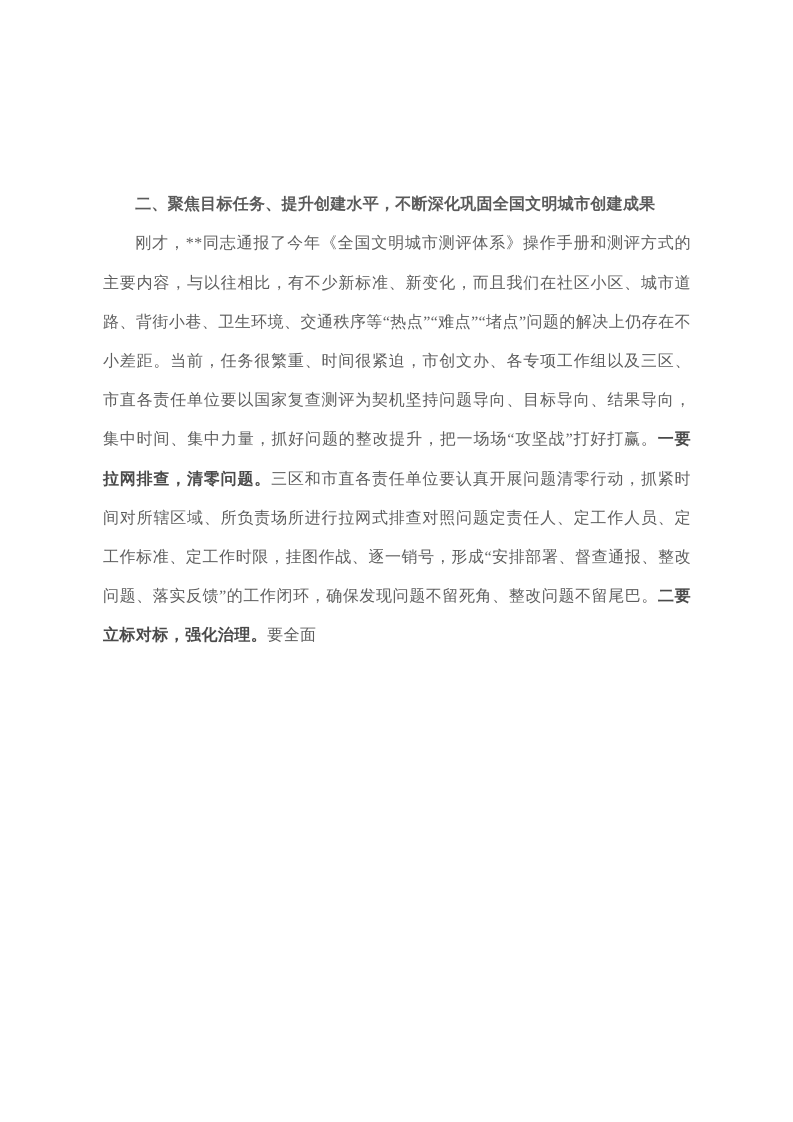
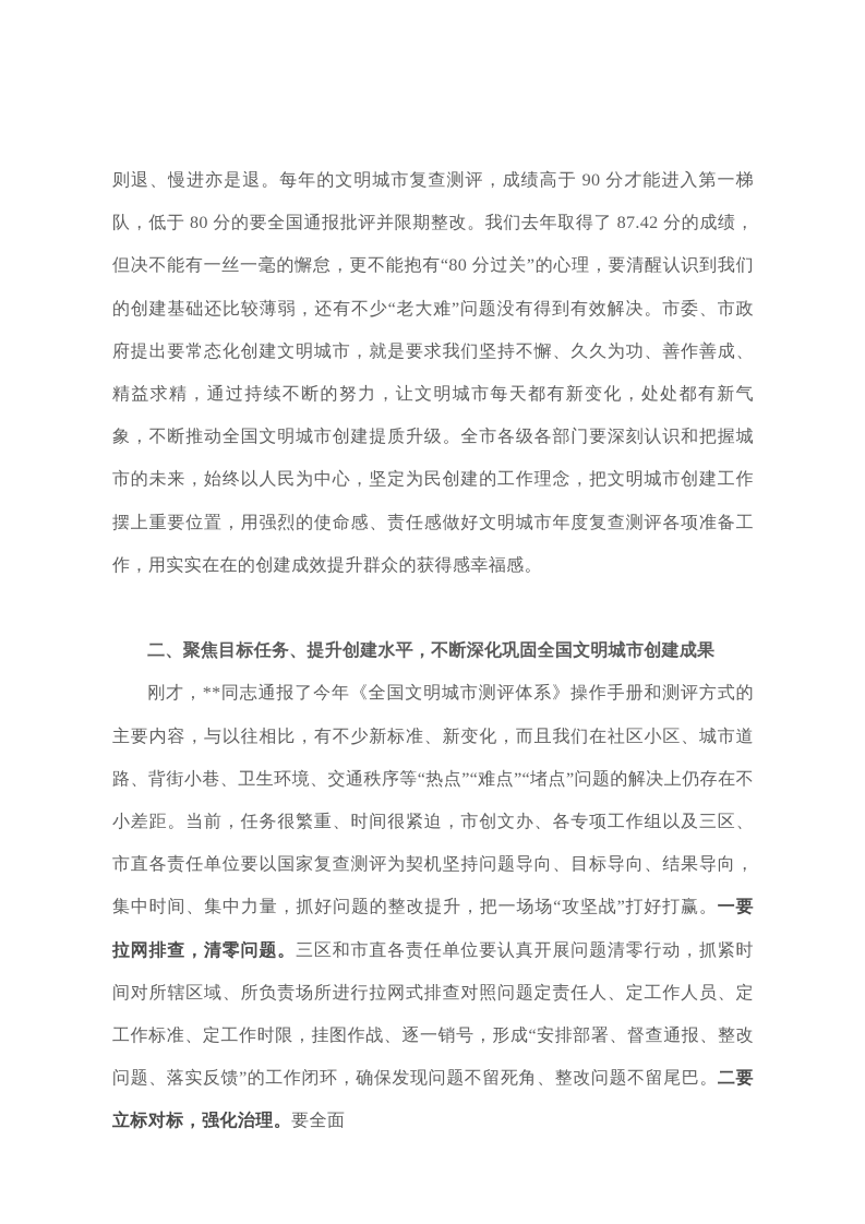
+ 则退、慢进亦是退。每年的文明城市复查测评，成绩高于 90 分才能进入第一梯队，低于 80 分的要全国通报批评并限期整改。我们去年取得了 87.42 分的成绩，但决不能有一丝一毫的懈怠，更不能抱有“80 分过关”的心理，要清醒认识到我们的创建基础还比较薄弱，还有不少“老大难”问题没有得到有效解决。市委、市政府提出要常态化创建文明城市，就是要求我们坚持不懈、久久为功、善作善成、精益求精，通过持续不断的努力，让文明城市每天都有新变化，处处都有新气象，不断推动全国文明城市创建提质升级。全市各级各部门要深刻认识和把握城市的未来，始终以人民为中心，坚定为民创建的工作理念，把文明城市创建工作摆上重要位置，用强烈的使命感、责任感做好文明城市年度复查测评各项准备工作，用实实在在的创建成效提升群众的获得感幸福感。
  二、聚焦目标任务、提升创建水平，不断深化巩固全国文明城市创建成果
  刚才，**同志通报了今年《全国文明城市测评体系》操作手册和测评方式的主要内容，与以往相比，有不少新标准、新变化，而且我们在社区小区、城市道路、背街小巷、卫生环境、交通秩序等“热点”“难点”“堵点”问题的解决上仍存在不小差距。当前，任务很繁重、时间很紧迫，市创文办、各专项工作组以及三区、市直各责任单位要以国家复查测评为契机坚持问题导向、目标导向、结果导向，集中时间、集中力量，抓好问题的整改提升，把一场场“攻坚战”打好打赢。一要拉网排查，清零问题。三区和市直各责任单位要认真开展问题清零行动，抓紧时间对所辖区域、所负责场所进行拉网式排查对照问题定责任人、定工作人员、定工作标准、定工作时限，挂图作战、逐一销号，形成“安排部署、督查通报、整改问题、落实反馈”的工作闭环，确保发现问题不留死角、整改问题不留尾巴。二要立标对标，强化治理。要全面
